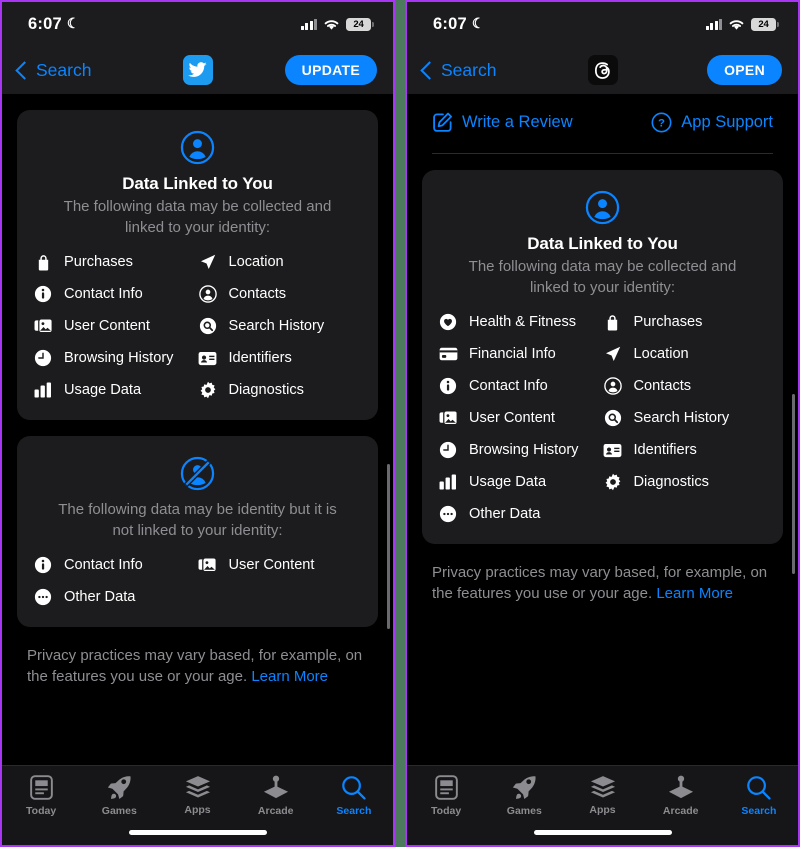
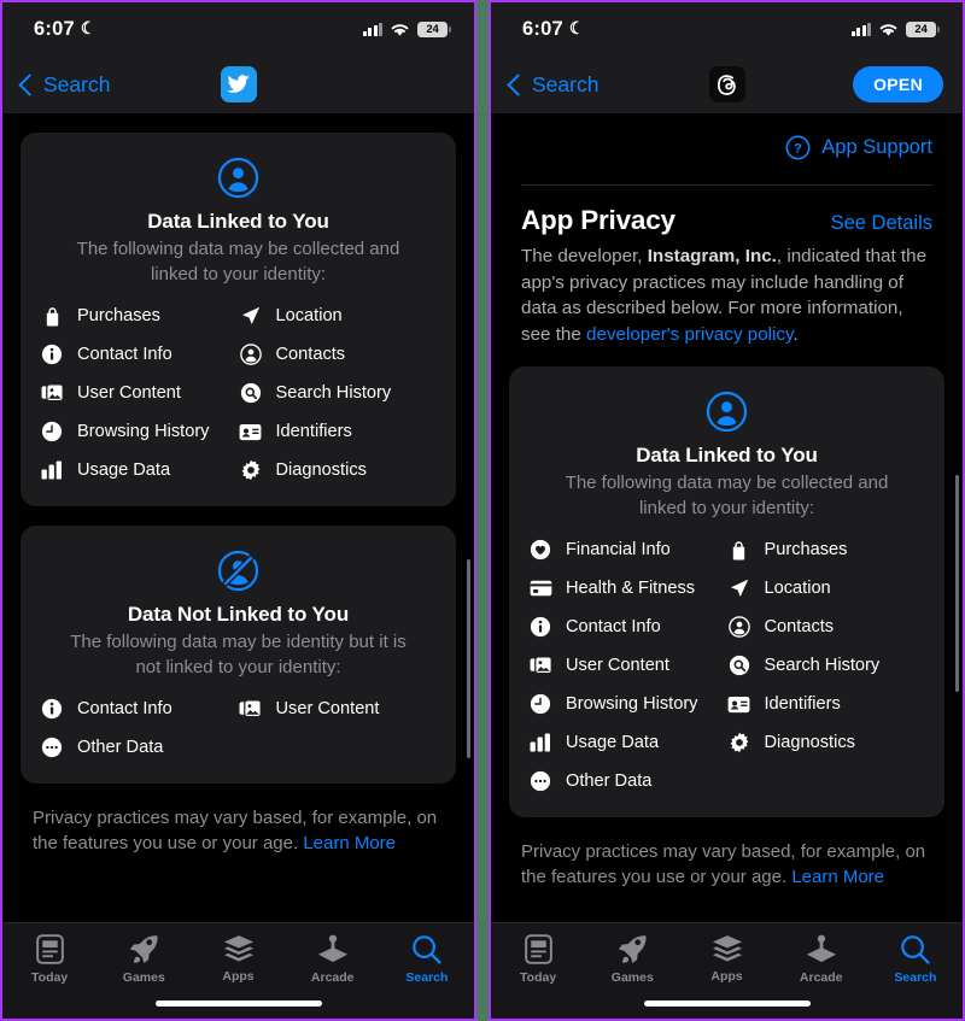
  6:07
  ☾
  24
  Search
- UPDATE
  Data Linked to You
  The following data may be collected and linked to your identity:
  Purchases
  Location
  Contact Info
  Contacts
  User Content
  Search History
  Browsing History
  Identifiers
  Usage Data
  Diagnostics
+ Data Not Linked to You
  The following data may be identity but it is not linked to your identity:
  Contact Info
  User Content
  Other Data
  Privacy practices may vary based, for example, on the features you use or your age. Learn More
  Today
  Games
  Apps
  Arcade
  Search
  6:07
  ☾
  24
  Search
  OPEN
- Write a Review
  ?
  App Support
+ App Privacy
+ See Details
+ The developer, Instagram, Inc., indicated that the app's privacy practices may include handling of data as described below. For more information, see the developer's privacy policy.
  Data Linked to You
  The following data may be collected and linked to your identity:
- Health & Fitness
+ Financial Info
  Purchases
- Financial Info
+ Health & Fitness
  Location
  Contact Info
  Contacts
  User Content
  Search History
  Browsing History
  Identifiers
  Usage Data
  Diagnostics
  Other Data
  Privacy practices may vary based, for example, on the features you use or your age. Learn More
  Today
  Games
  Apps
  Arcade
  Search
